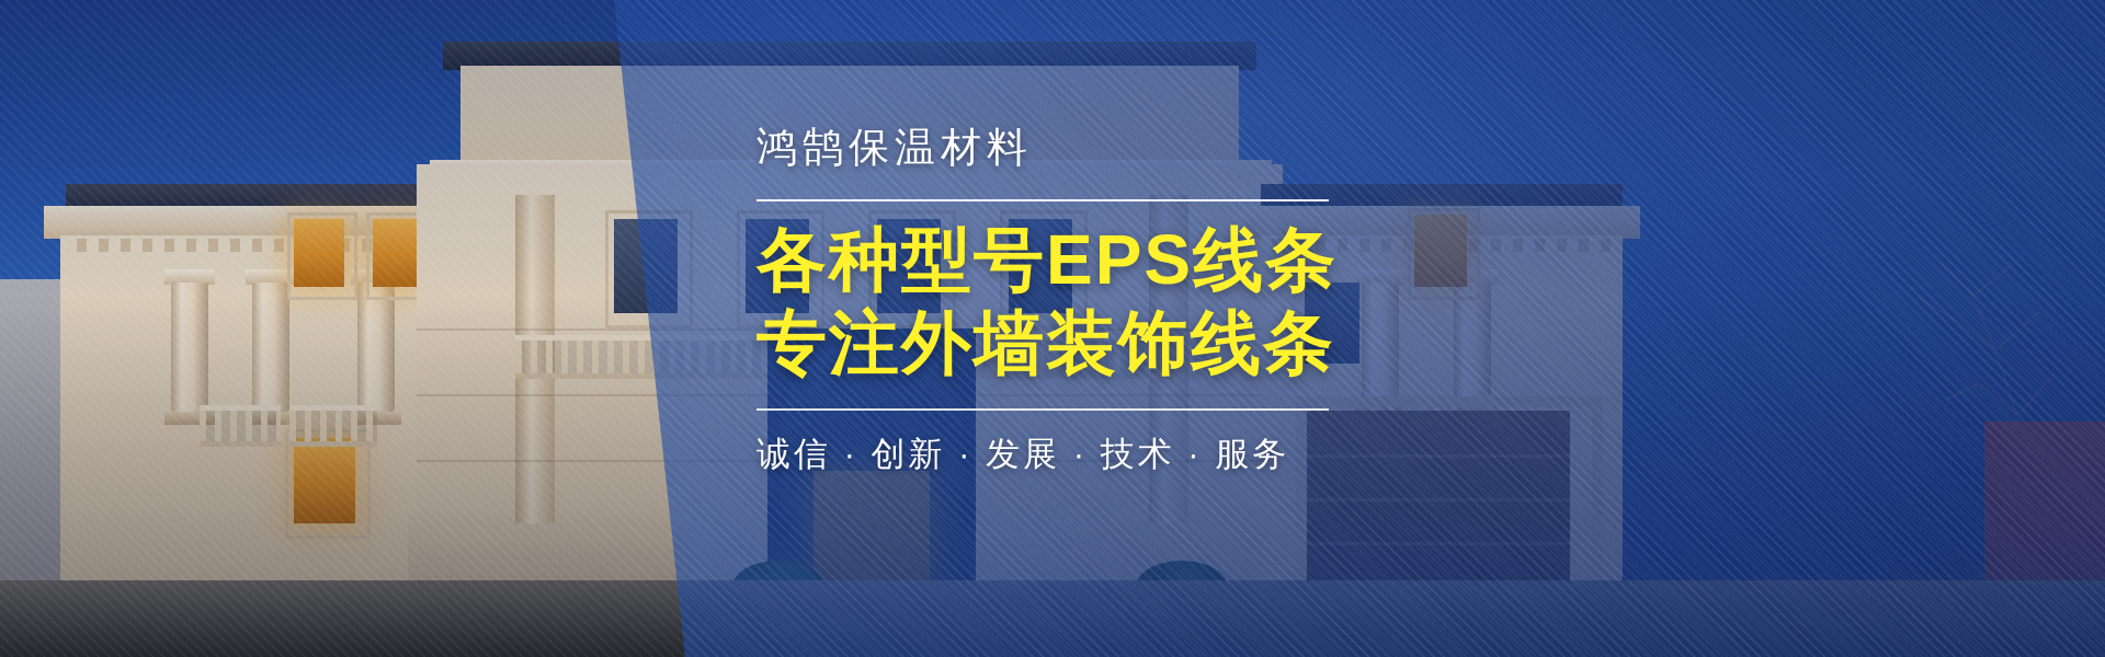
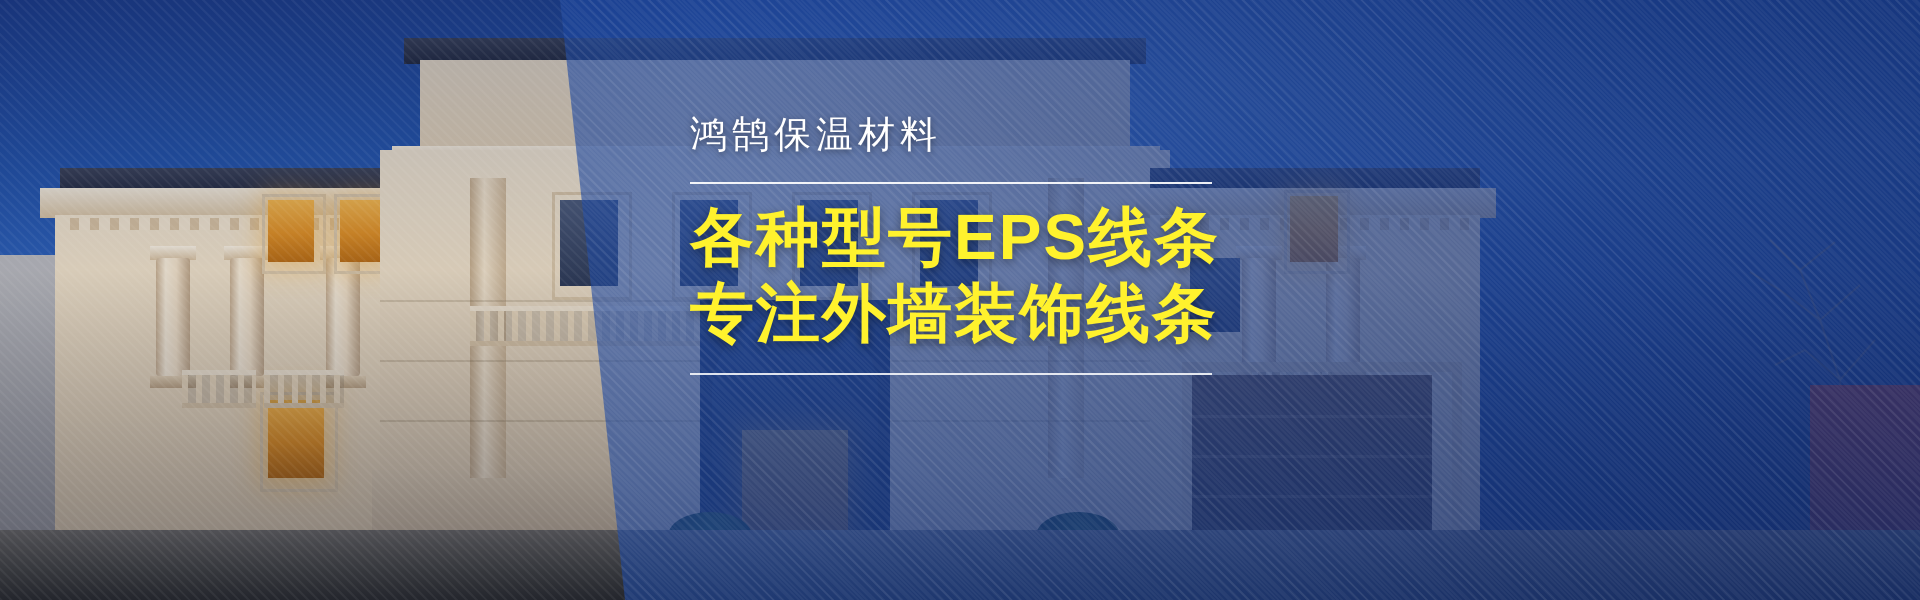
  鸿鹄保温材料
  各种型号EPS线条
  专注外墙装饰线条
- 诚信 · 创新 · 发展 · 技术 · 服务
